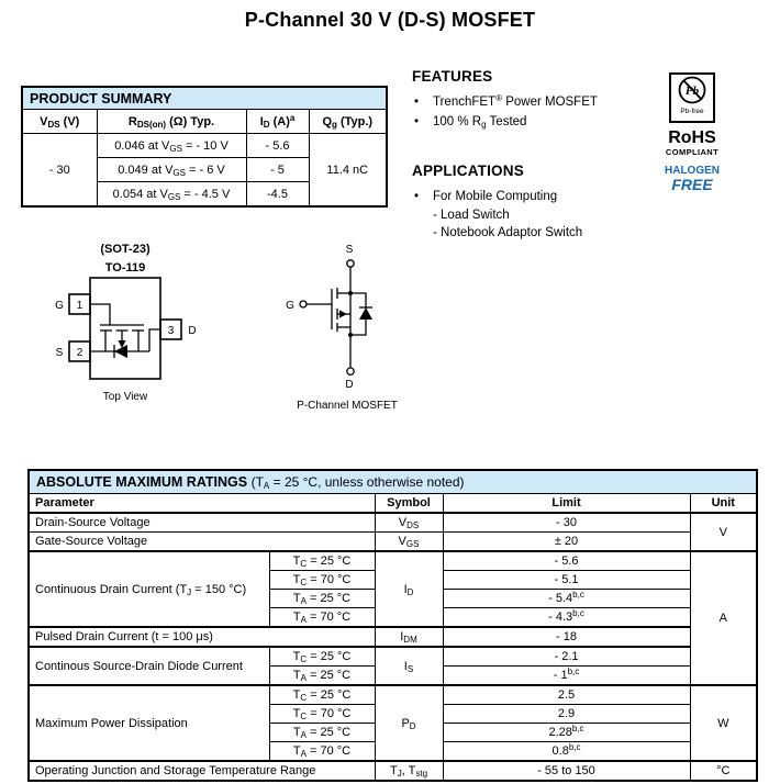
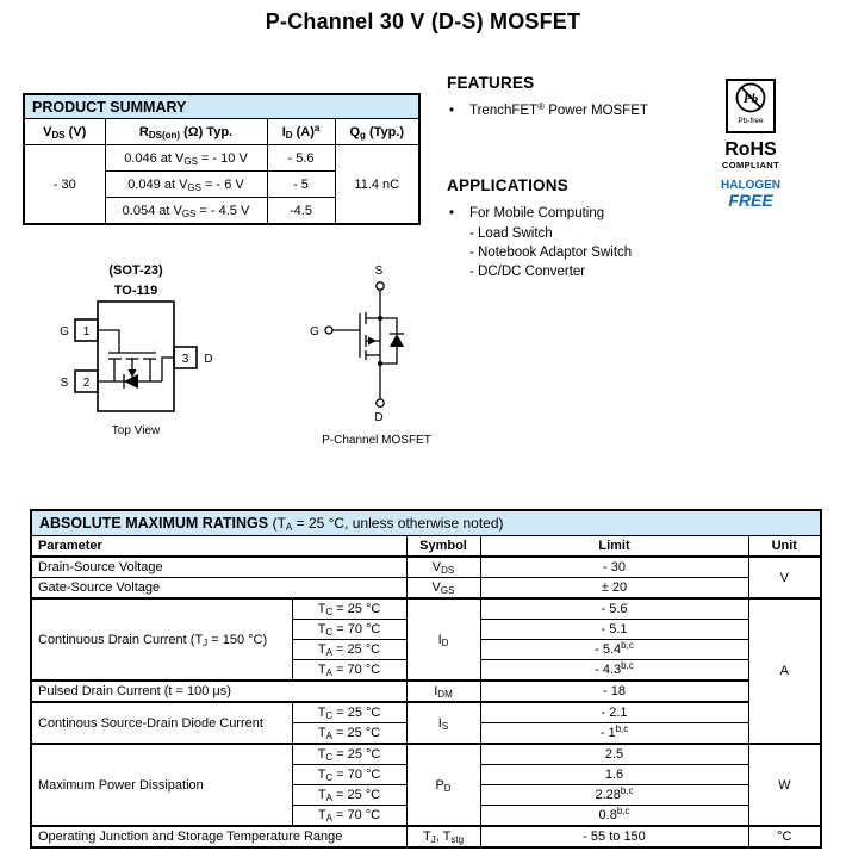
  P-Channel 30 V (D-S) MOSFET
  PRODUCT SUMMARY
  VDS (V)	RDS(on) (Ω) Typ.	ID (A)a	Qg (Typ.)
  - 30	0.046 at VGS = - 10 V	- 5.6	11.4 nC
  0.049 at VGS = - 6 V	- 5
  0.054 at VGS = - 4.5 V	-4.5
  FEATURES
  TrenchFET® Power MOSFET
- 100 % Rg Tested
  Pb
  RoHS
  COMPLIANT
  HALOGEN
  FREE
  APPLICATIONS
  For Mobile Computing
  - Load Switch
  - Notebook Adaptor Switch
+ - DC/DC Converter
  (SOT-23)
  TO-119
  G
  S
  D
  1
  2
  3
  Top View
  S
  G
  D
  P-Channel MOSFET
  ABSOLUTE MAXIMUM RATINGS (TA = 25 °C, unless otherwise noted)
  Parameter	Symbol	Limit	Unit
  Drain-Source Voltage	VDS	- 30	V
  Gate-Source Voltage	VGS	± 20
  Continuous Drain Current (TJ = 150 °C)	TC = 25 °C	ID	- 5.6	A
  TC = 70 °C	- 5.1
  TA = 25 °C	- 5.4b,c
  TA = 70 °C	- 4.3b,c
  Pulsed Drain Current (t = 100 μs)	IDM	- 18
  Continous Source-Drain Diode Current	TC = 25 °C	IS	- 2.1
  TA = 25 °C	- 1b,c
  Maximum Power Dissipation	TC = 25 °C	PD	2.5	W
- TC = 70 °C	2.9
+ TC = 70 °C	1.6
  TA = 25 °C	2.28b,c
  TA = 70 °C	0.8b,c
  Operating Junction and Storage Temperature Range	TJ, Tstg	- 55 to 150	°C
